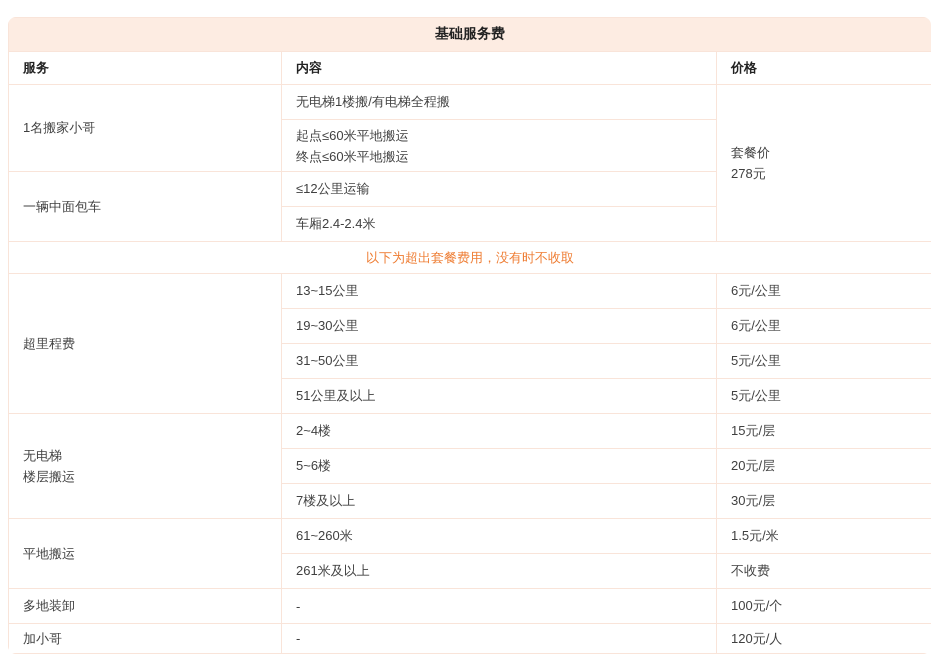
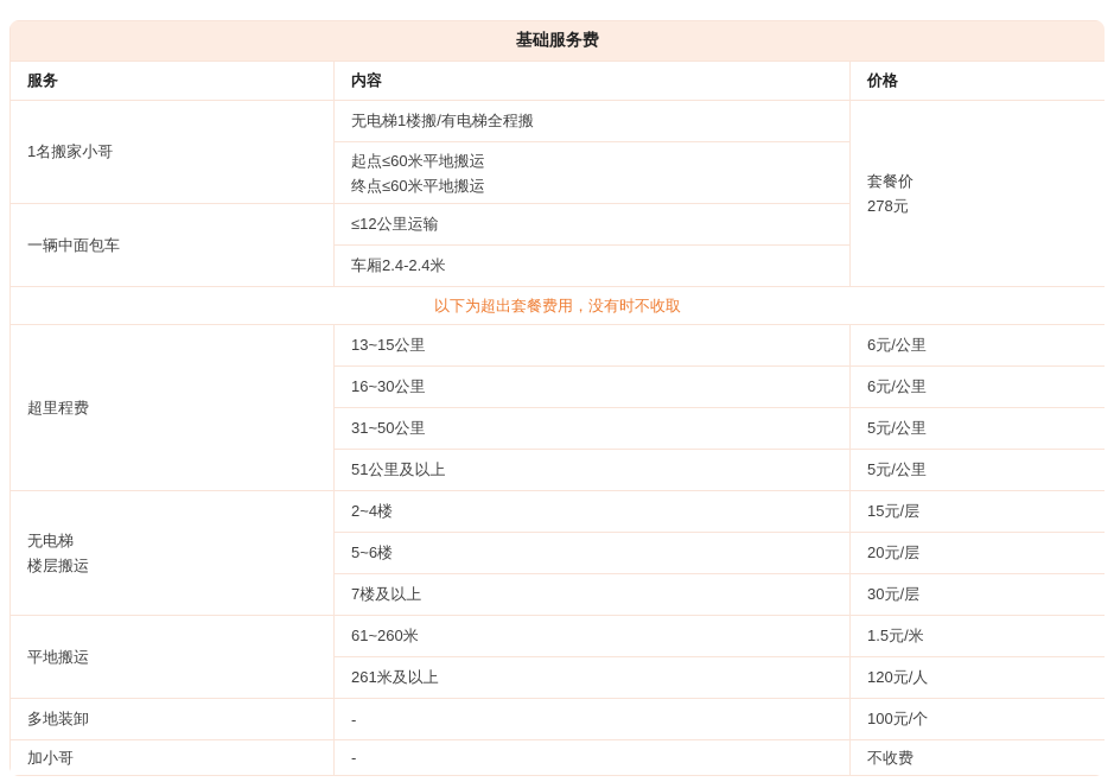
  基础服务费
  服务	内容	价格
  1名搬家小哥	无电梯1楼搬/有电梯全程搬	套餐价 278元
  起点≤60米平地搬运 终点≤60米平地搬运
  一辆中面包车	≤12公里运输
  车厢2.4-2.4米
  以下为超出套餐费用，没有时不收取
  超里程费	13~15公里	6元/公里
- 19~30公里	6元/公里
+ 16~30公里	6元/公里
  31~50公里	5元/公里
  51公里及以上	5元/公里
  无电梯 楼层搬运	2~4楼	15元/层
  5~6楼	20元/层
  7楼及以上	30元/层
  平地搬运	61~260米	1.5元/米
- 261米及以上	不收费
+ 261米及以上	120元/人
  多地装卸	-	100元/个
- 加小哥	-	120元/人
+ 加小哥	-	不收费
